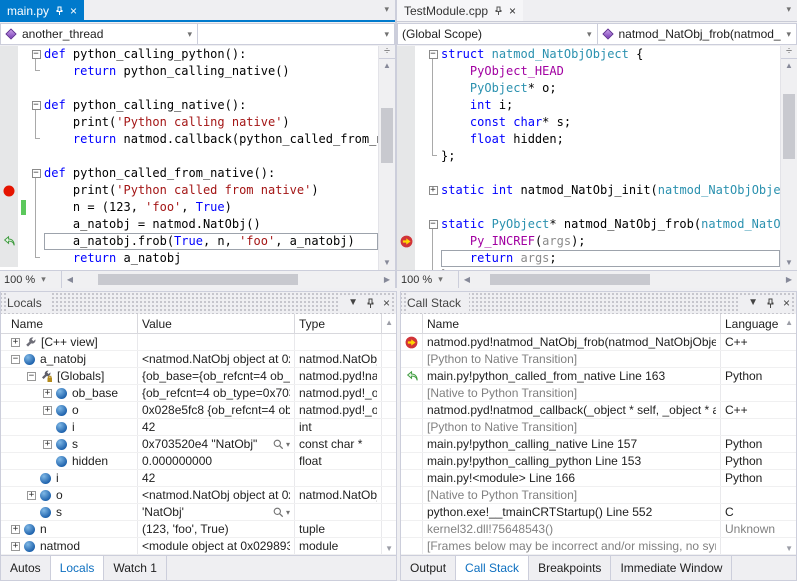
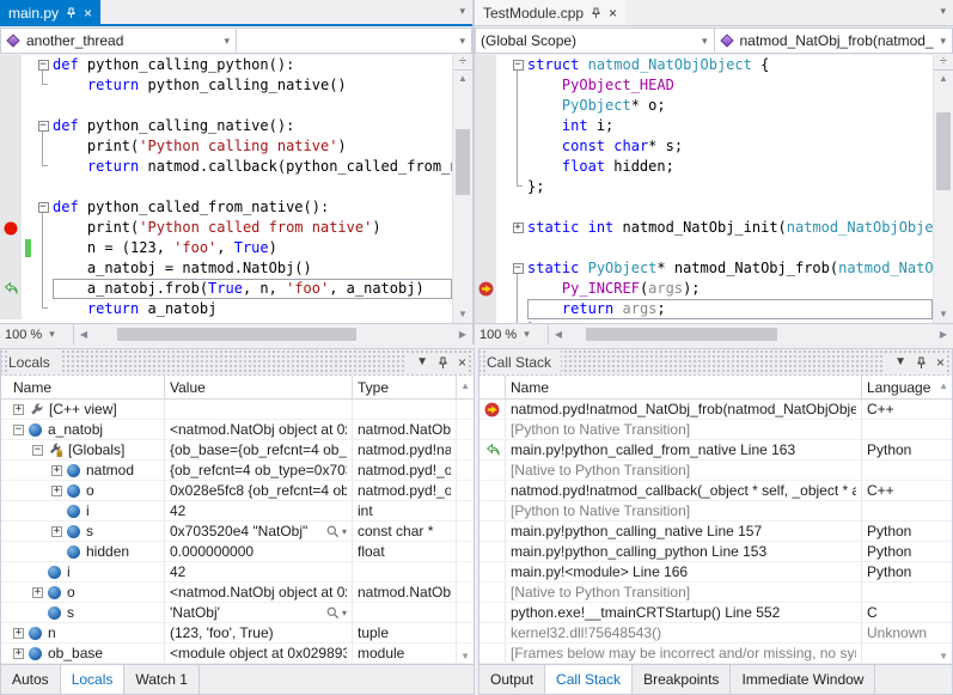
  main.py
  ×
  ▾
  another_thread
  ▾
  ▾
  −
  def python_calling_python():
  return python_calling_native()
  −
  def python_calling_native():
  print('Python calling native')
  return natmod.callback(python_called_from_
  −
  def python_called_from_native():
  print('Python called from native')
  n = (123, 'foo', True)
  a_natobj = natmod.NatObj()
  a_natobj.frob(True, n, 'foo', a_natobj)
  return a_natobj
  ÷
  ▲
  ▼
  100 %
  ▾
  ◀
  ▶
  TestModule.cpp
  ×
  ▾
  (Global Scope)
  ▾
  natmod_NatObj_frob(natmod_
  ▾
  −
  struct natmod_NatObjObject {
  PyObject_HEAD
  PyObject* o;
  int i;
  const char* s;
  float hidden;
  };
  +
  static int natmod_NatObj_init(natmod_NatObjObje
  −
  static PyObject* natmod_NatObj_frob(natmod_NatO
  Py_INCREF(args);
  return args;
  ÷
  ▲
  ▼
  100 %
  ▾
  ◀
  ▶
  Locals
  ▼
  ×
  Name
  Value
  Type
  ▲
  +
  [C++ view]
  −
  a_natobj
  <natmod.NatObj object at 0
  natmod.NatOb
  −
  [Globals]
  {ob_base={ob_refcnt=4 ob_
  natmod.pyd!na
  +
- ob_base
+ natmod
  {ob_refcnt=4 ob_type=0x70
  natmod.pyd!_o
  +
  o
  0x028e5fc8 {ob_refcnt=4 ob
  natmod.pyd!_o
  i
  42
  int
  +
  s
  0x703520e4 "NatObj"
  ▾
  const char *
  hidden
  0.000000000
  float
  i
  42
  +
  o
  <natmod.NatObj object at 0
  natmod.NatOb
  s
  'NatObj'
  ▾
  +
  n
  (123, 'foo', True)
  tuple
  +
- natmod
+ ob_base
  <module object at 0x029893
  module
  ▼
  Autos
  Locals
  Watch 1
  Call Stack
  ▼
  ×
  Name
  Language
  ▲
  natmod.pyd!natmod_NatObj_frob(natmod_NatObjObje
  C++
  [Python to Native Transition]
  main.py!python_called_from_native Line 163
  Python
  [Native to Python Transition]
  natmod.pyd!natmod_callback(_object * self, _object * a
  C++
  [Python to Native Transition]
  main.py!python_calling_native Line 157
  Python
  main.py!python_calling_python Line 153
  Python
  main.py!<module> Line 166
  Python
  [Native to Python Transition]
  python.exe!__tmainCRTStartup() Line 552
  C
  kernel32.dll!75648543()
  Unknown
  [Frames below may be incorrect and/or missing, no sy
  ▼
  Output
  Call Stack
  Breakpoints
  Immediate Window
